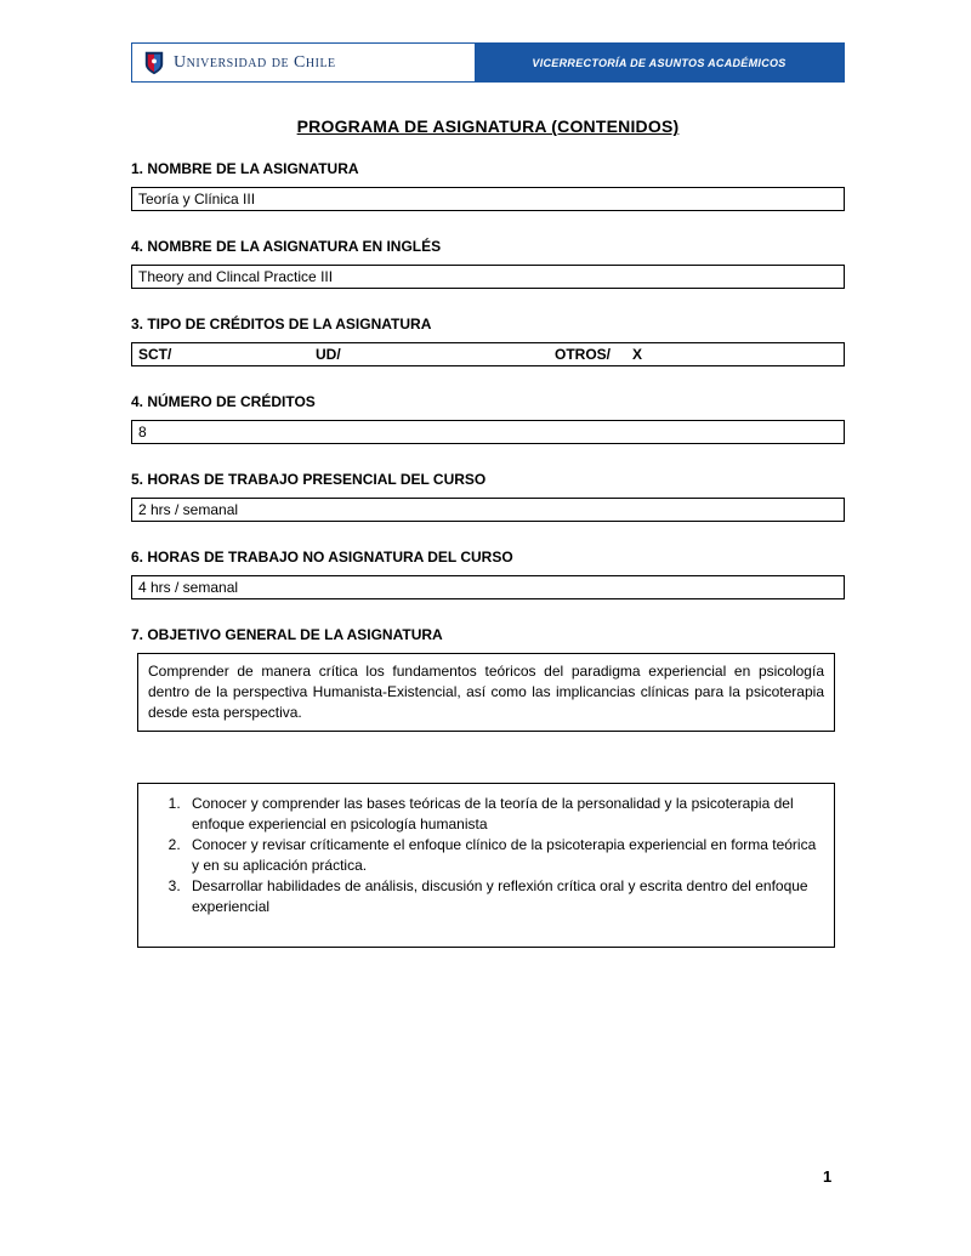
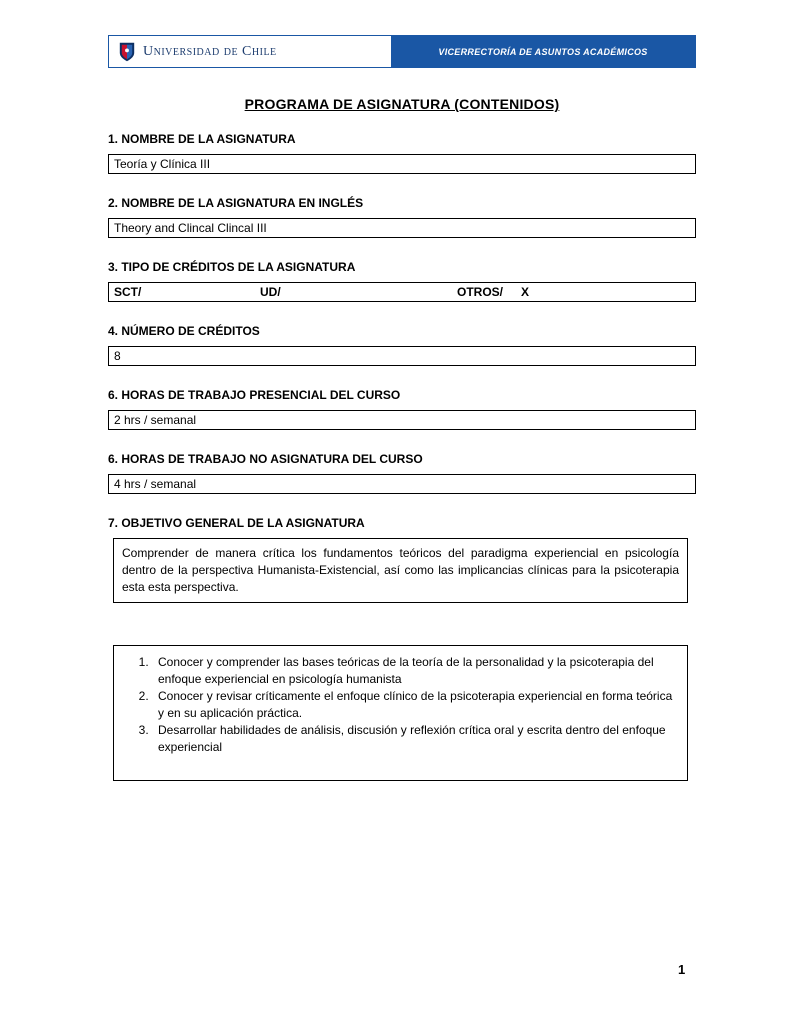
  Universidad de Chile
  VICERRECTORÍA DE ASUNTOS ACADÉMICOS
  PROGRAMA DE ASIGNATURA (CONTENIDOS)
  1. NOMBRE DE LA ASIGNATURA
  Teoría y Clínica III
- 4. NOMBRE DE LA ASIGNATURA EN INGLÉS
+ 2. NOMBRE DE LA ASIGNATURA EN INGLÉS
- Theory and Clincal Practice III
+ Theory and Clincal Clincal III
  3. TIPO DE CRÉDITOS DE LA ASIGNATURA
  SCT/
  UD/
  OTROS/
  X
  4. NÚMERO DE CRÉDITOS
  8
- 5. HORAS DE TRABAJO PRESENCIAL DEL CURSO
+ 6. HORAS DE TRABAJO PRESENCIAL DEL CURSO
  2 hrs / semanal
  6. HORAS DE TRABAJO NO ASIGNATURA DEL CURSO
  4 hrs / semanal
  7. OBJETIVO GENERAL DE LA ASIGNATURA
- Comprender de manera crítica los fundamentos teóricos del paradigma experiencial en psicología dentro de la perspectiva Humanista-Existencial, así como las implicancias clínicas para la psicoterapia desde esta perspectiva.
+ Comprender de manera crítica los fundamentos teóricos del paradigma experiencial en psicología dentro de la perspectiva Humanista-Existencial, así como las implicancias clínicas para la psicoterapia esta esta perspectiva.
  Conocer y comprender las bases teóricas de la teoría de la personalidad y la psicoterapia del enfoque experiencial en psicología humanista
  Conocer y revisar críticamente el enfoque clínico de la psicoterapia experiencial en forma teórica y en su aplicación práctica.
  Desarrollar habilidades de análisis, discusión y reflexión crítica oral y escrita dentro del enfoque experiencial
  1
